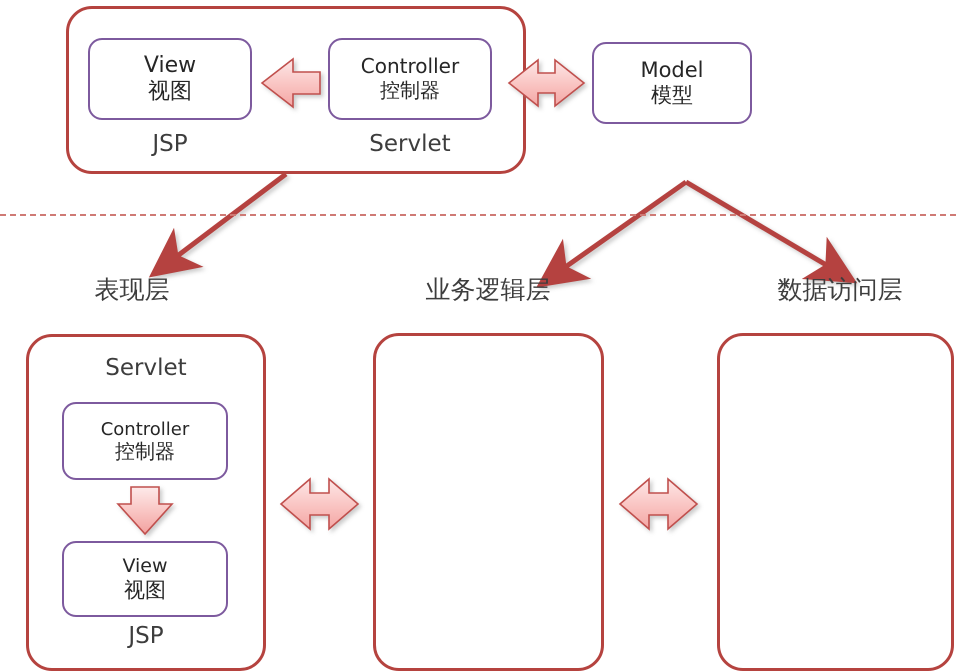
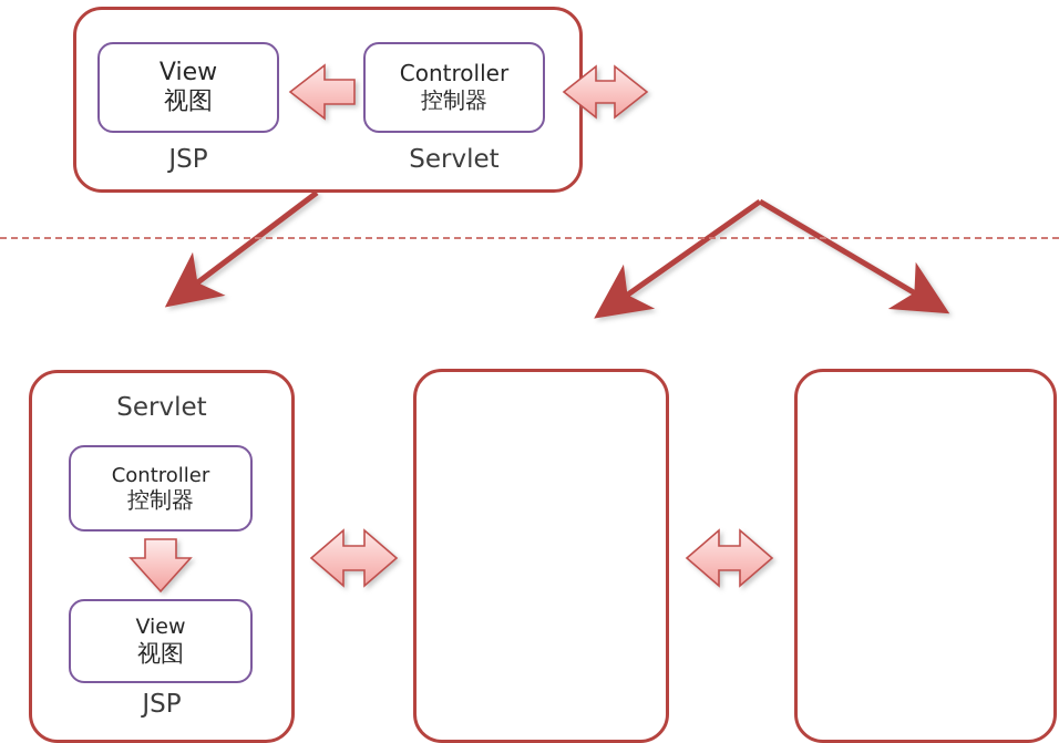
  View
  视图
  JSP
  Controller
  控制器
  Servlet
- Model
- 模型
- 表现层
- 业务逻辑层
- 数据访问层
  Servlet
  Controller
  控制器
  View
  视图
  JSP
